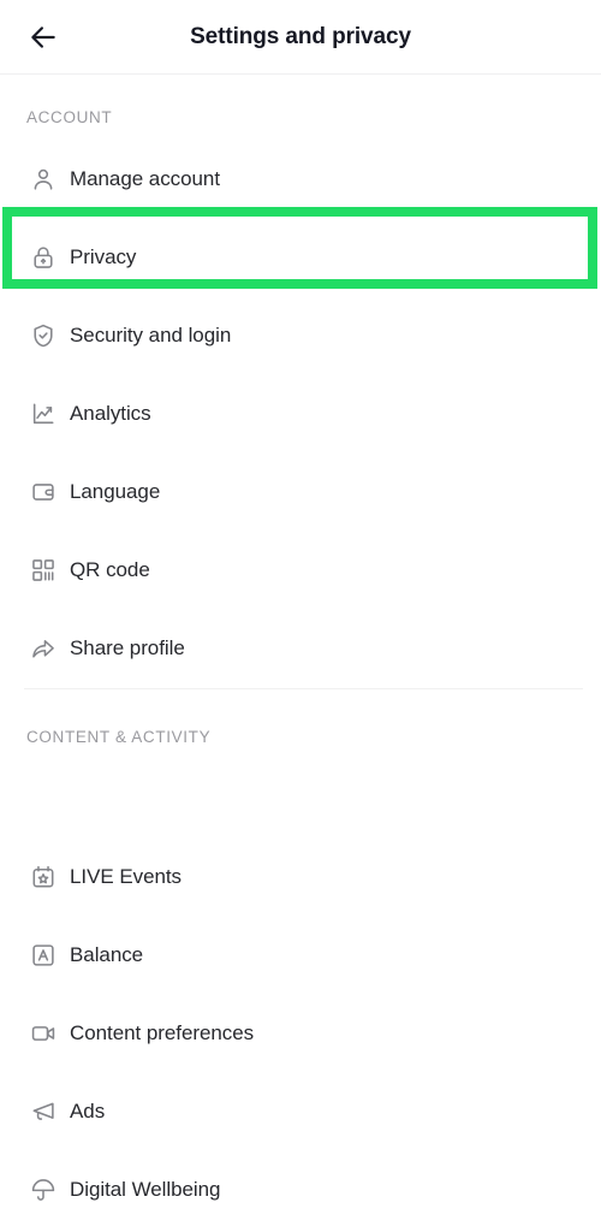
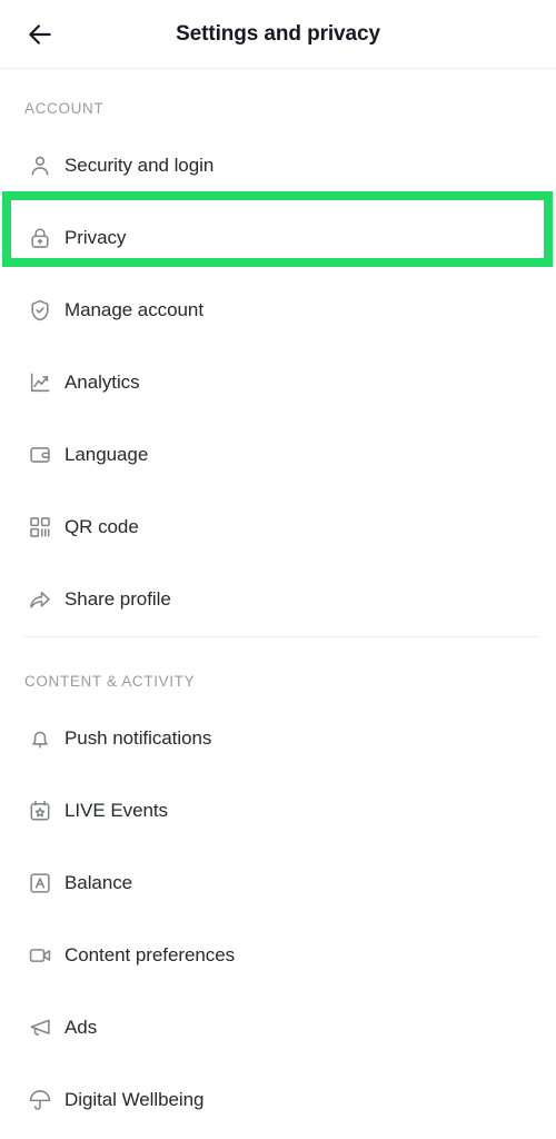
  Settings and privacy
  ACCOUNT
- Manage account
+ Security and login
  Privacy
- Security and login
+ Manage account
  Analytics
  Language
  QR code
  Share profile
  CONTENT & ACTIVITY
+ Push notifications
  LIVE Events
  Balance
  Content preferences
  Ads
  Digital Wellbeing
